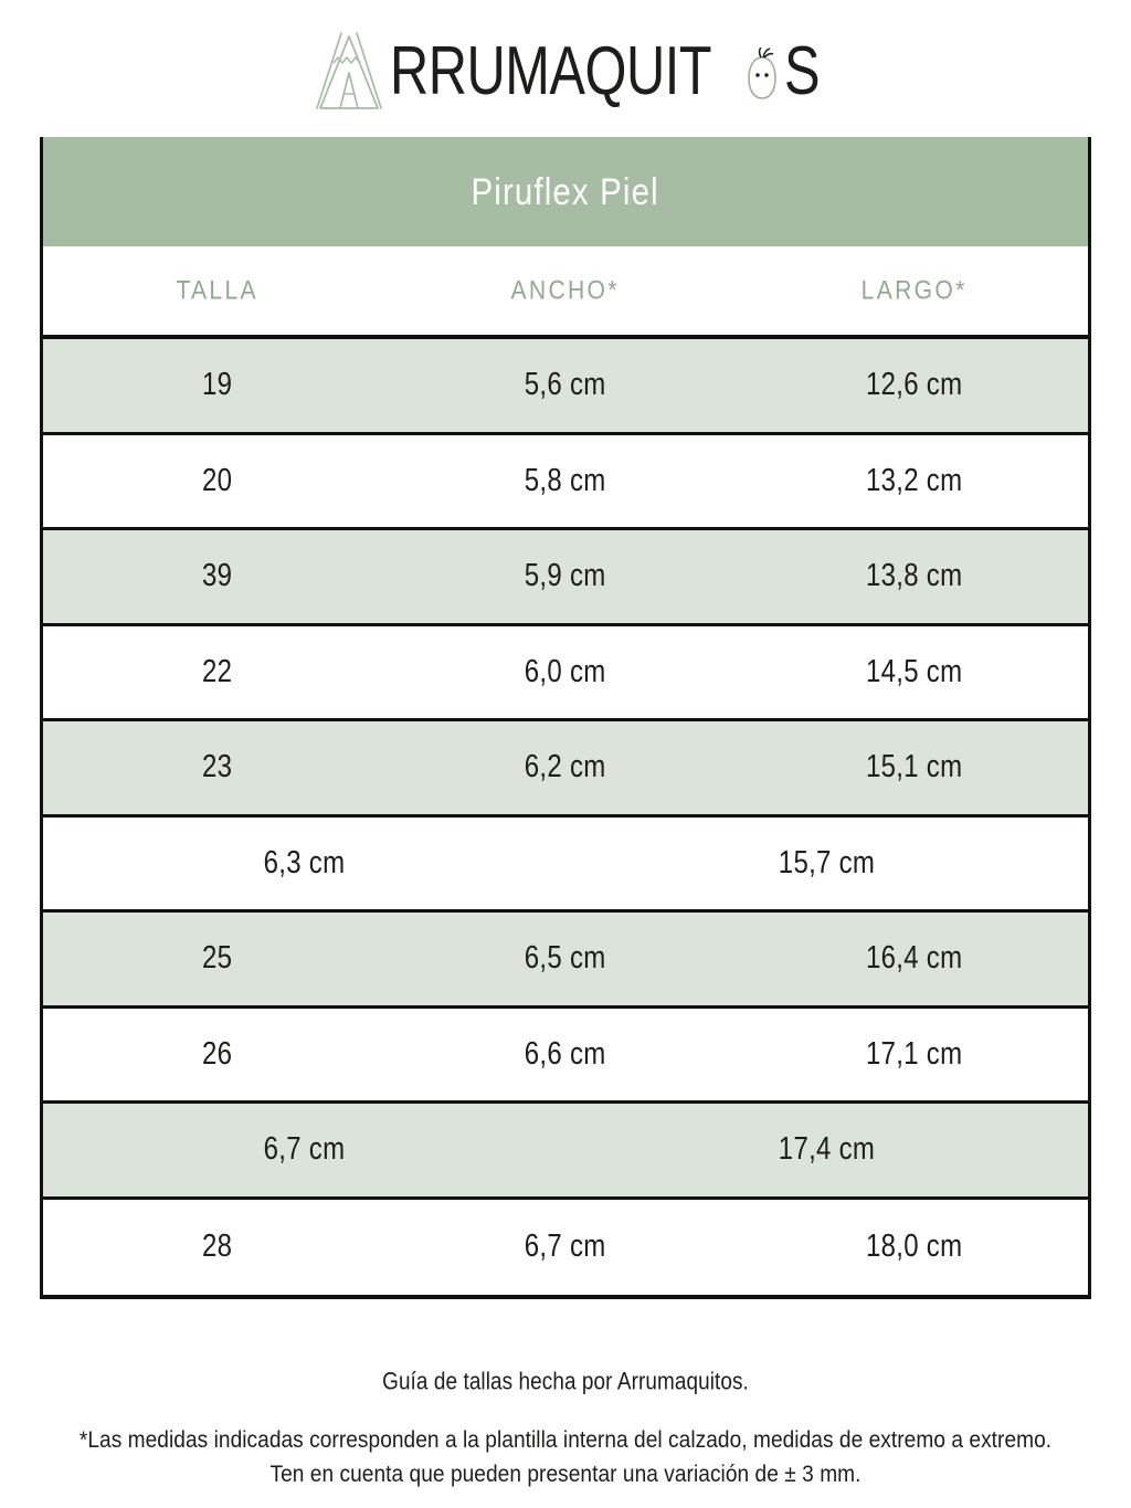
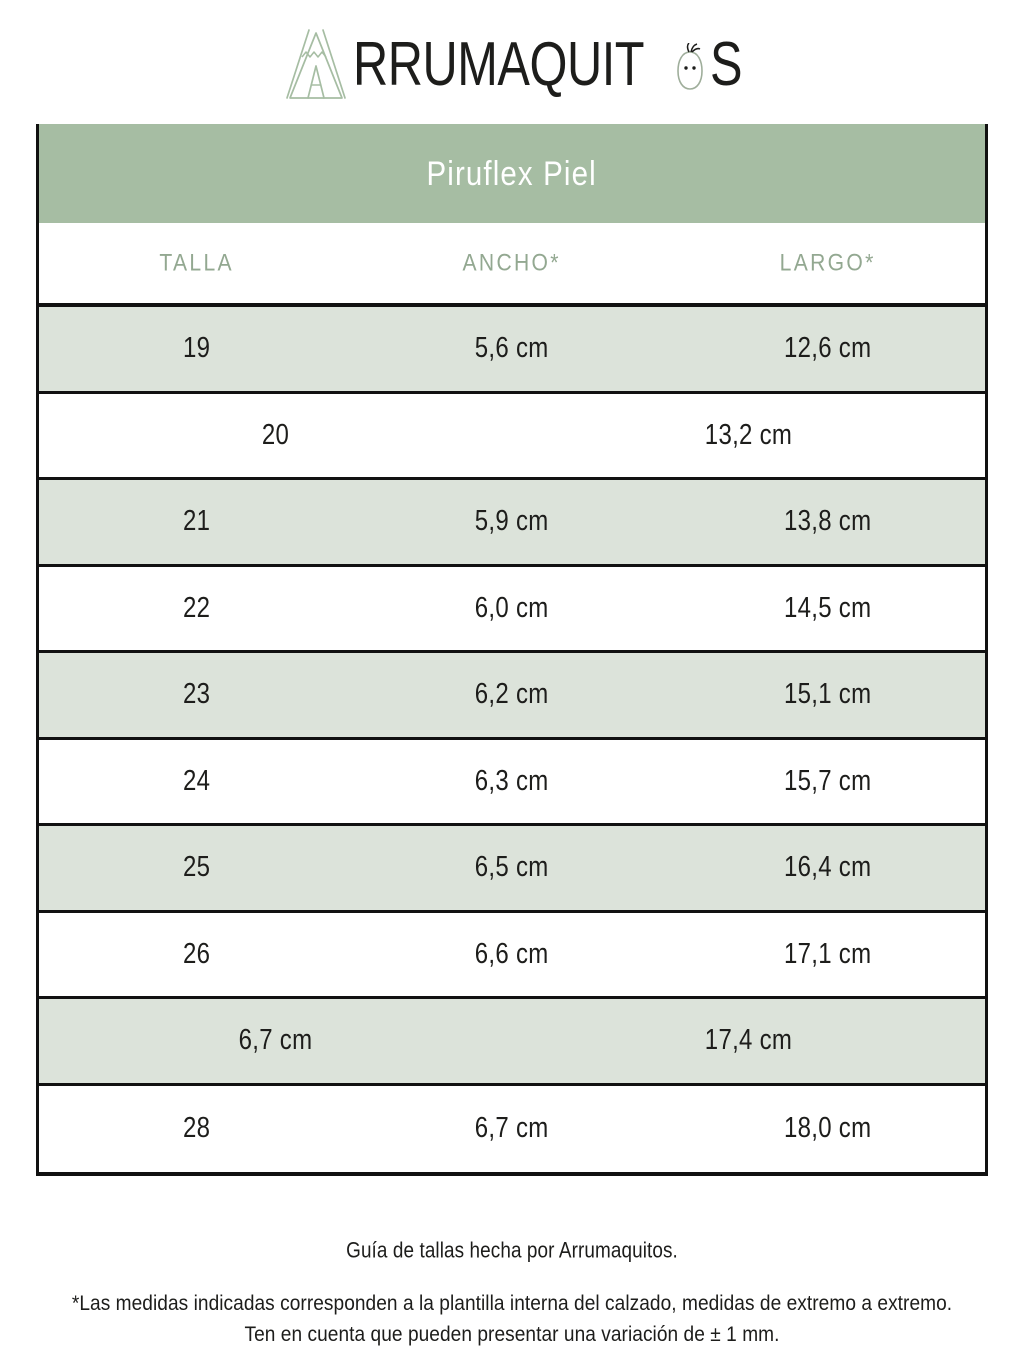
  RRUMAQUIT
  S
  Piruflex Piel
  TALLA
  ANCHO*
  LARGO*
  19
  5,6 cm
  12,6 cm
  20
- 5,8 cm
  13,2 cm
- 39
+ 21
  5,9 cm
  13,8 cm
  22
  6,0 cm
  14,5 cm
  23
  6,2 cm
  15,1 cm
+ 24
  6,3 cm
  15,7 cm
  25
  6,5 cm
  16,4 cm
  26
  6,6 cm
  17,1 cm
  6,7 cm
  17,4 cm
  28
  6,7 cm
  18,0 cm
  Guía de tallas hecha por Arrumaquitos.
- *Las medidas indicadas corresponden a la plantilla interna del calzado, medidas de extremo a extremo. Ten en cuenta que pueden presentar una variación de ± 3 mm.
+ *Las medidas indicadas corresponden a la plantilla interna del calzado, medidas de extremo a extremo. Ten en cuenta que pueden presentar una variación de ± 1 mm.
